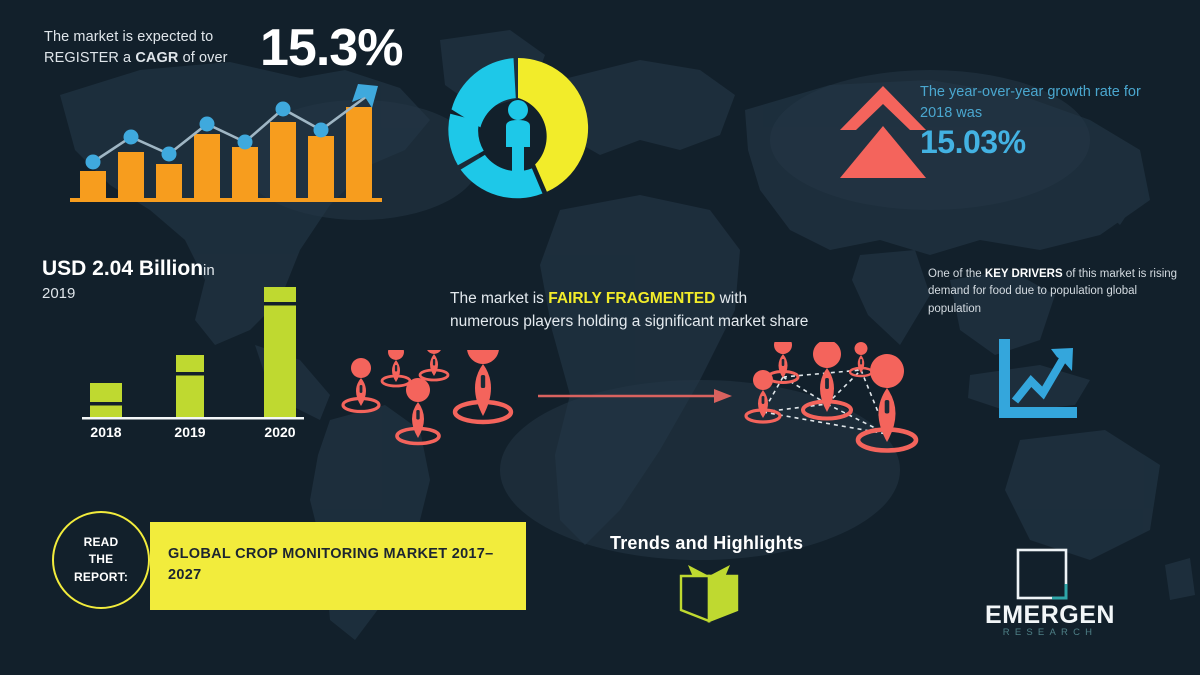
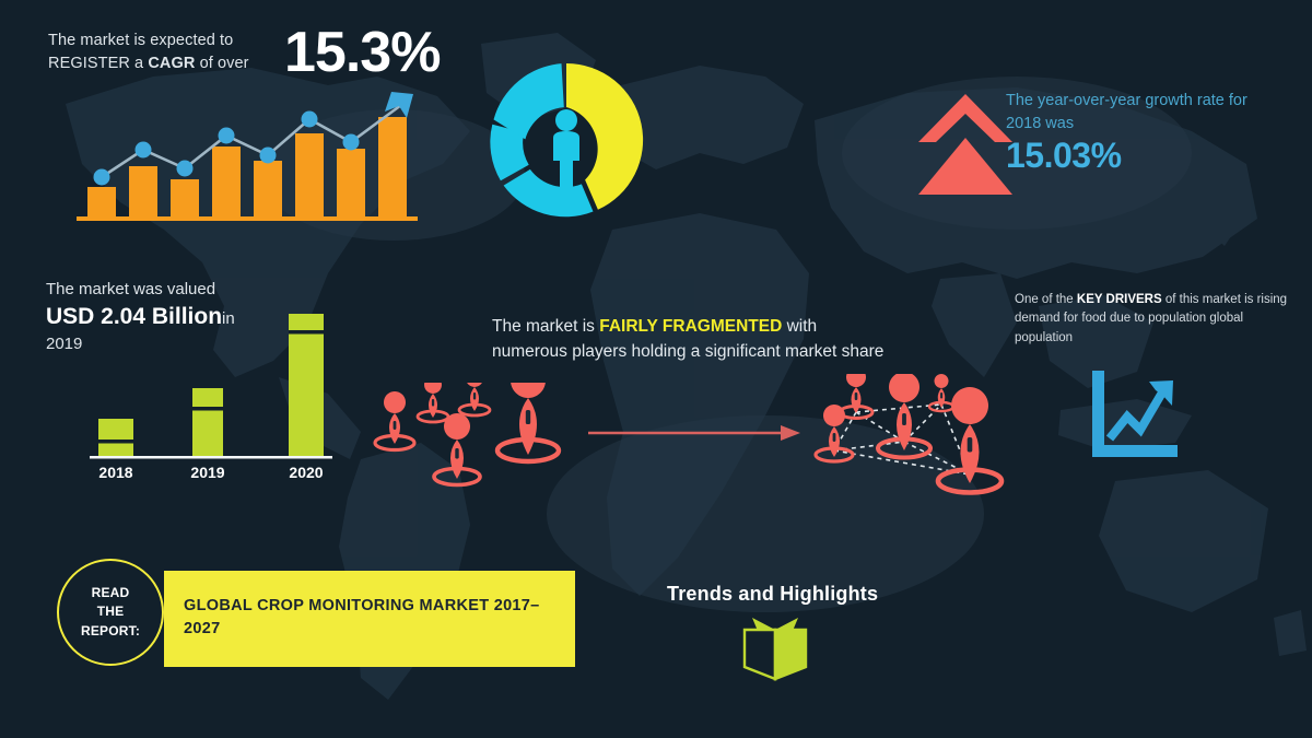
  The market is expected to
  REGISTER a CAGR of over 15.3%
  The year-over-year growth rate for 2018 was
  15.03%
+ The market was valued
  USD 2.04 Billionin
  2019
  2018
  2019
  2020
  The market is FAIRLY FRAGMENTED with numerous players holding a significant market share
  One of the KEY DRIVERS of this market is rising demand for food due to population global population
  GLOBAL CROP MONITORING MARKET 2017–2027
  READ
  THE
  REPORT:
  Trends and Highlights
- EMERGEN
- RESEARCH
